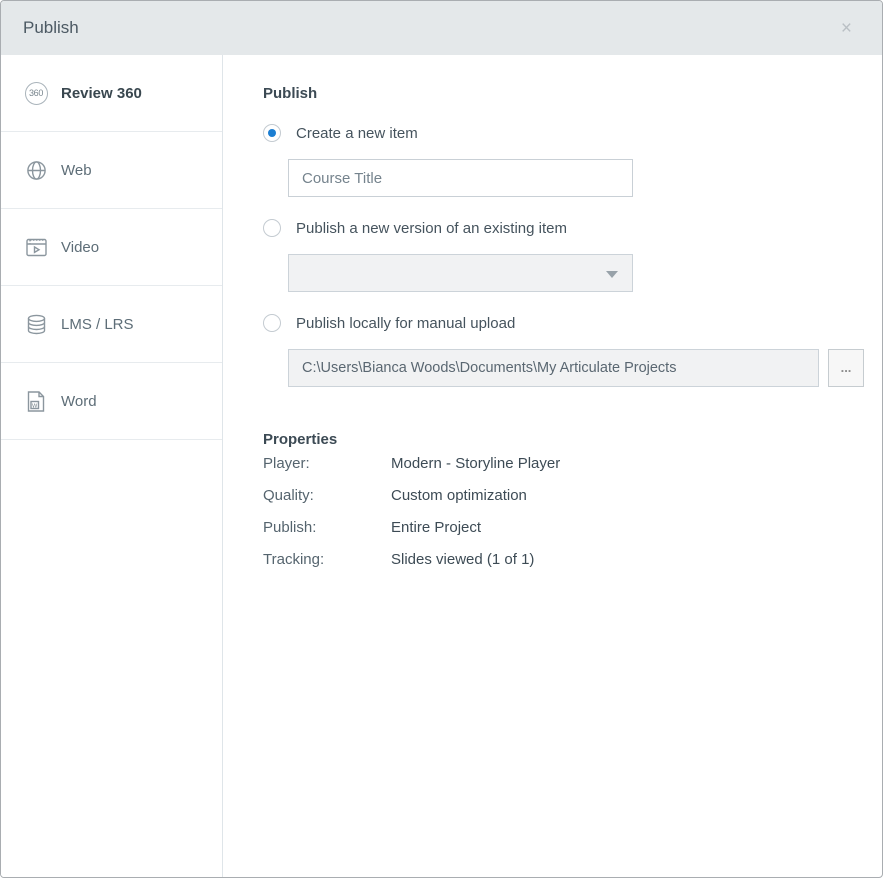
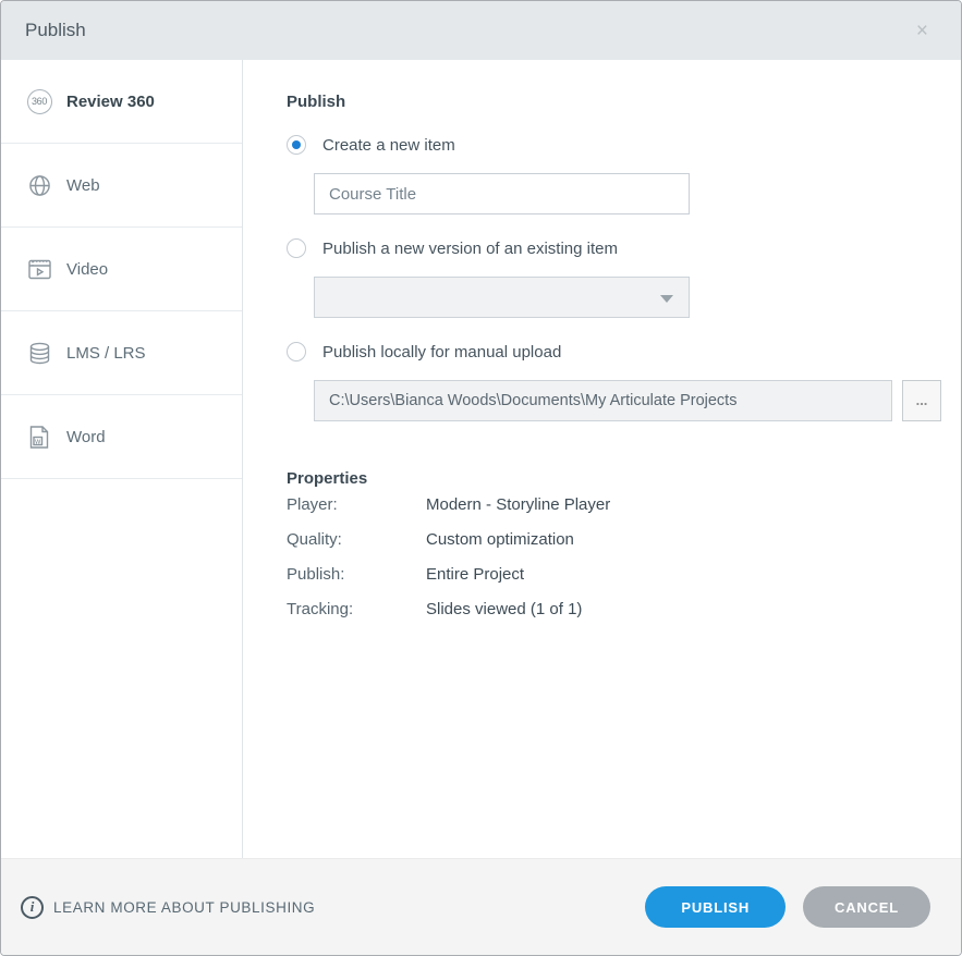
  Publish
  ×
  360
  Review 360
  Web
  Video
  LMS / LRS
  Word
  Publish
  Create a new item
  Course Title
  Publish a new version of an existing item
  Publish locally for manual upload
  C:\Users\Bianca Woods\Documents\My Articulate Projects
  ...
  Properties
  Player:
  Modern - Storyline Player
  Quality:
  Custom optimization
  Publish:
  Entire Project
  Tracking:
  Slides viewed (1 of 1)
+ i
+ LEARN MORE ABOUT PUBLISHING
+ PUBLISH
+ CANCEL
